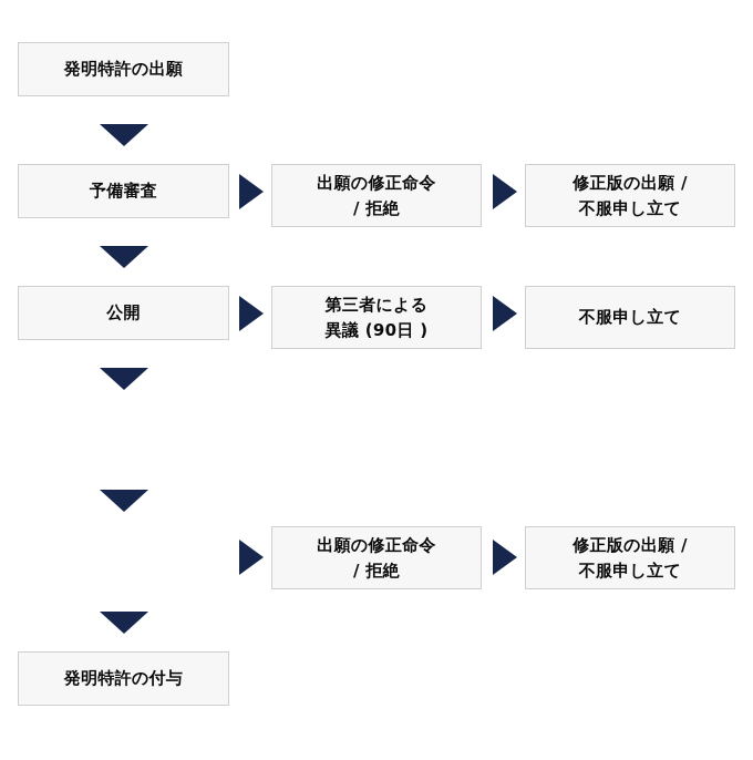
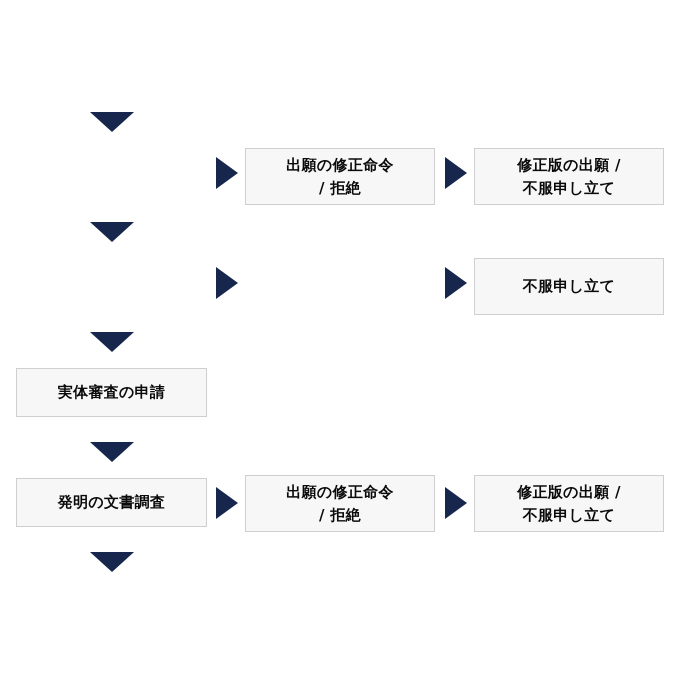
- 発明特許の出願
- 予備審査
  出願の修正命令
  / 拒絶
  修正版の出願 /
  不服申し立て
- 公開
- 第三者による
- 異議 (90日 )
  不服申し立て
+ 実体審査の申請
+ 発明の文書調査
  出願の修正命令
  / 拒絶
  修正版の出願 /
  不服申し立て
- 発明特許の付与
